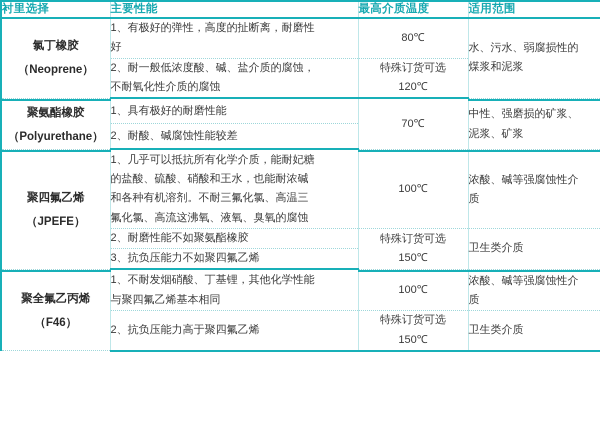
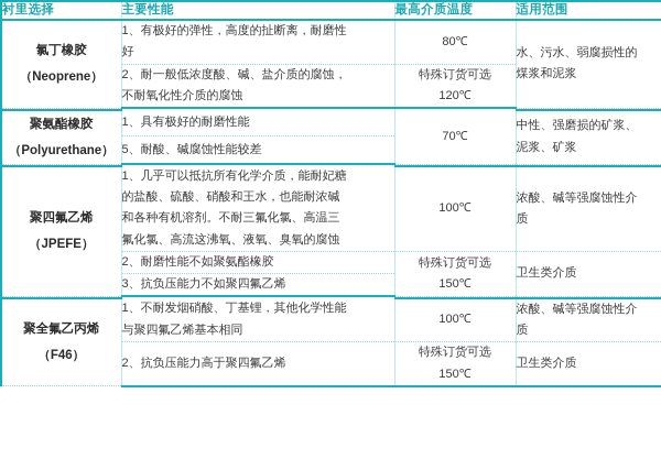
  衬里选择	主要性能	最高介质温度	适用范围
  氯丁橡胶 （Neoprene）	1、有极好的弹性，高度的扯断离，耐磨性 好	80℃	水、污水、弱腐损性的 煤浆和泥浆
  2、耐一般低浓度酸、碱、盐介质的腐蚀， 不耐氧化性介质的腐蚀	特殊订货可选 120℃
  聚氨酯橡胶 （Polyurethane）	1、具有极好的耐磨性能	70℃	中性、强磨损的矿浆、 泥浆、矿浆
- 2、耐酸、碱腐蚀性能较差
+ 5、耐酸、碱腐蚀性能较差
  聚四氟乙烯 （JPEFE）	1、几乎可以抵抗所有化学介质，能耐妃糖 的盐酸、硫酸、硝酸和王水，也能耐浓碱 和各种有机溶剂。不耐三氟化氯、高温三 氟化氯、高流这沸氧、液氧、臭氧的腐蚀	100℃	浓酸、碱等强腐蚀性介 质
  2、耐磨性能不如聚氨酯橡胶	特殊订货可选 150℃	卫生类介质
  3、抗负压能力不如聚四氟乙烯
  聚全氟乙丙烯 （F46）	1、不耐发烟硝酸、丁基锂，其他化学性能 与聚四氟乙烯基本相同	100℃	浓酸、碱等强腐蚀性介 质
  2、抗负压能力高于聚四氟乙烯	特殊订货可选 150℃	卫生类介质
